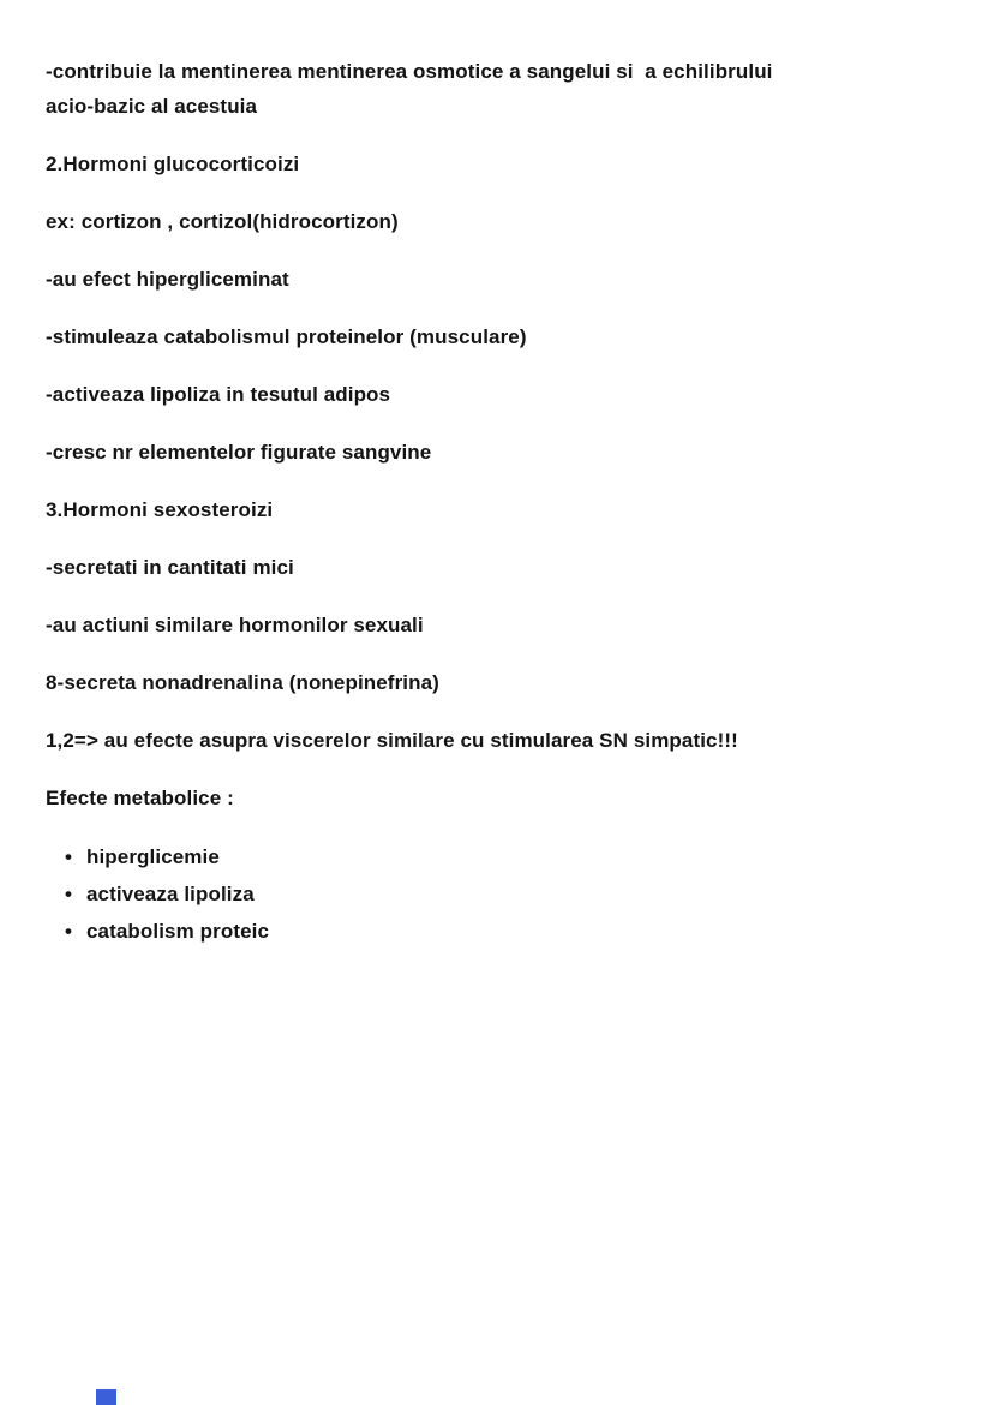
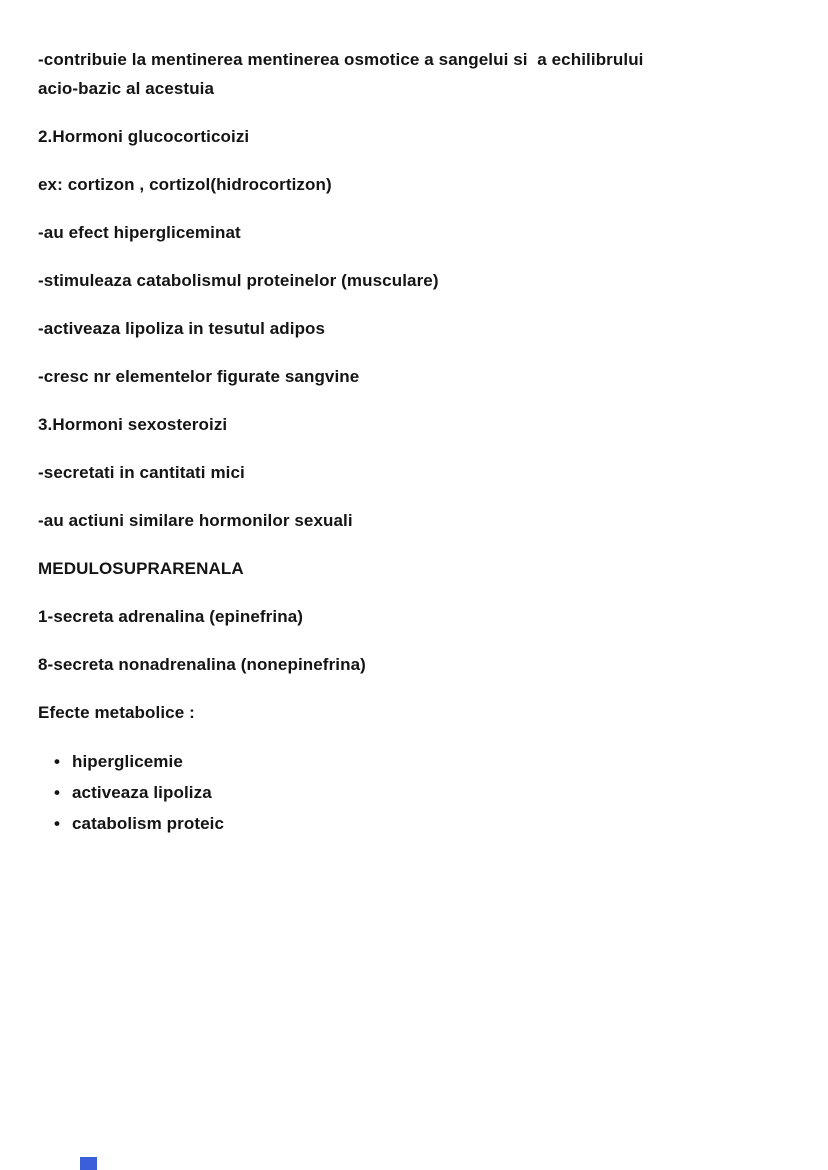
  -contribuie la mentinerea mentinerea osmotice a sangelui si a echilibrului
  acio-bazic al acestuia
  2.Hormoni glucocorticoizi
  ex: cortizon , cortizol(hidrocortizon)
  -au efect hipergliceminat
  -stimuleaza catabolismul proteinelor (musculare)
  -activeaza lipoliza in tesutul adipos
  -cresc nr elementelor figurate sangvine
  3.Hormoni sexosteroizi
  -secretati in cantitati mici
  -au actiuni similare hormonilor sexuali
+ MEDULOSUPRARENALA
+ 1-secreta adrenalina (epinefrina)
  8-secreta nonadrenalina (nonepinefrina)
- 1,2=> au efecte asupra viscerelor similare cu stimularea SN simpatic!!!
  Efecte metabolice :
  •
  hiperglicemie
  •
  activeaza lipoliza
  •
  catabolism proteic
